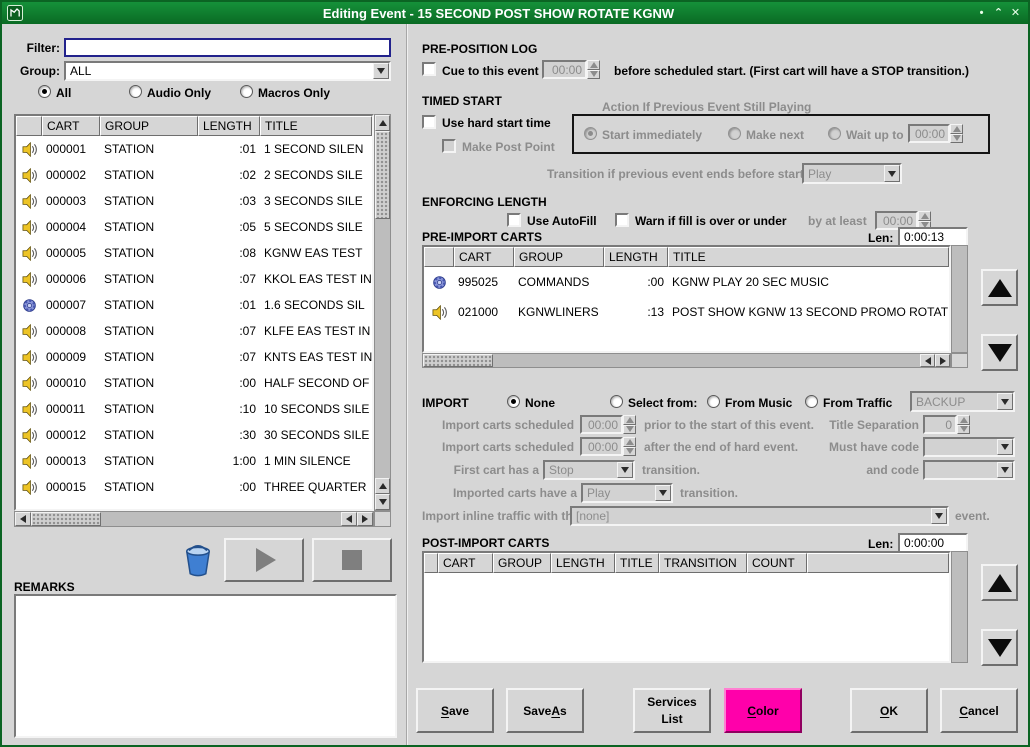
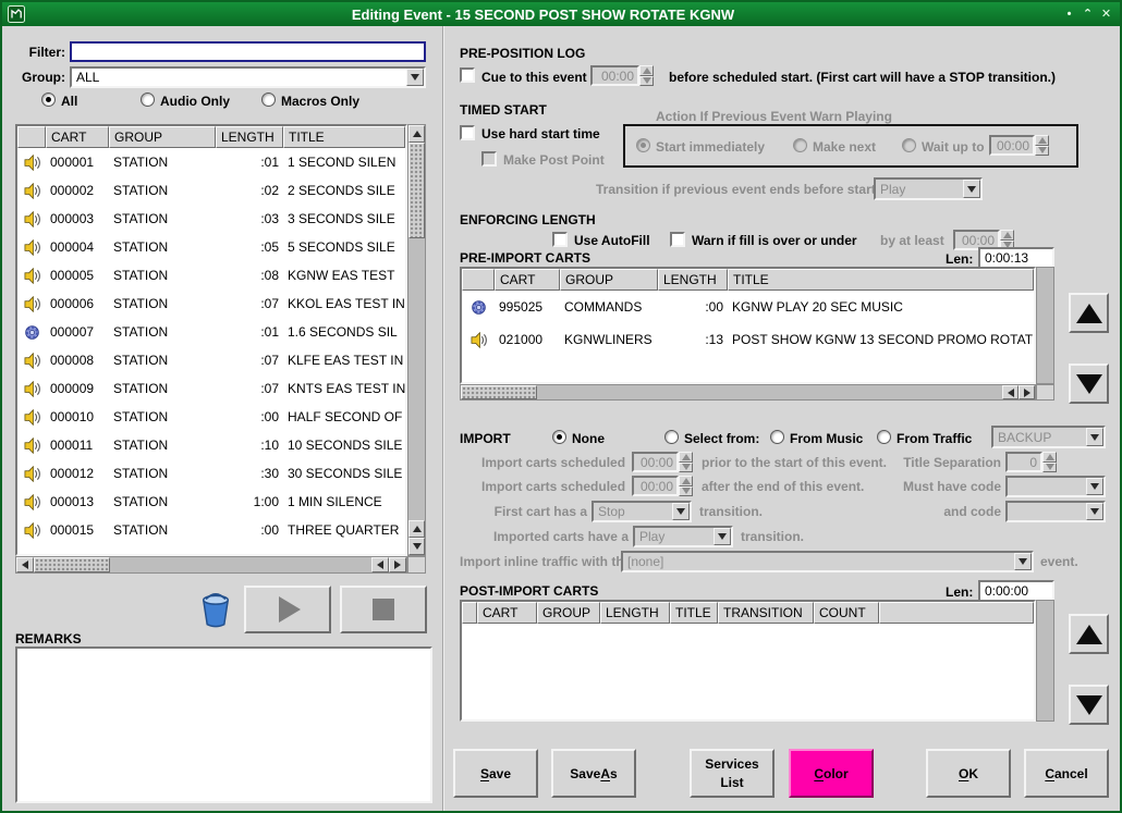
  Editing Event - 15 SECOND POST SHOW ROTATE KGNW
  •
  ⌃
  ✕
  Filter:
  Group:
  ALL
  All
  Audio Only
  Macros Only
  CART
  GROUP
  LENGTH
  TITLE
  000001
  STATION
  :01
  1 SECOND SILEN
  000002
  STATION
  :02
  2 SECONDS SILE
  000003
  STATION
  :03
  3 SECONDS SILE
  000004
  STATION
  :05
  5 SECONDS SILE
  000005
  STATION
  :08
  KGNW EAS TEST
  000006
  STATION
  :07
  KKOL EAS TEST IN
  000007
  STATION
  :01
  1.6 SECONDS SIL
  000008
  STATION
  :07
  KLFE EAS TEST IN
  000009
  STATION
  :07
  KNTS EAS TEST IN
  000010
  STATION
  :00
  HALF SECOND OF
  000011
  STATION
  :10
  10 SECONDS SILE
  000012
  STATION
  :30
  30 SECONDS SILE
  000013
  STATION
  1:00
  1 MIN SILENCE
  000015
  STATION
  :00
  THREE QUARTER
  REMARKS
  PRE-POSITION LOG
  Cue to this event
  00:00
  before scheduled start. (First cart will have a STOP transition.)
  TIMED START
  Use hard start time
  Make Post Point
- Action If Previous Event Still Playing
+ Action If Previous Event Warn Playing
  Start immediately
  Make next
  Wait up to
  00:00
  Transition if previous event ends before star
  Play
  ENFORCING LENGTH
  Use AutoFill
  Warn if fill is over or under
  by at least
  00:00
  PRE-IMPORT CARTS
  Len:
  0:00:13
  CART
  GROUP
  LENGTH
  TITLE
  995025
  COMMANDS
  :00
  KGNW PLAY 20 SEC MUSIC
  021000
  KGNWLINERS
  :13
  POST SHOW KGNW 13 SECOND PROMO ROTAT
  IMPORT
  None
  Select from:
  From Music
  From Traffic
  BACKUP
  Import carts scheduled
  00:00
  prior to the start of this event.
  Title Separation
  0
  Import carts scheduled
  00:00
- after the end of hard event.
+ after the end of this event.
  Must have code
  First cart has a
  Stop
  transition.
  and code
  Imported carts have a
  Play
  transition.
  Import inline traffic with th
  [none]
  event.
  POST-IMPORT CARTS
  Len:
  0:00:00
  CART
  GROUP
  LENGTH
  TITLE
  TRANSITION
  COUNT
  S
  ave
  Save
  A
  s
  Services List
  C
  olor
  O
  K
  C
  ancel
